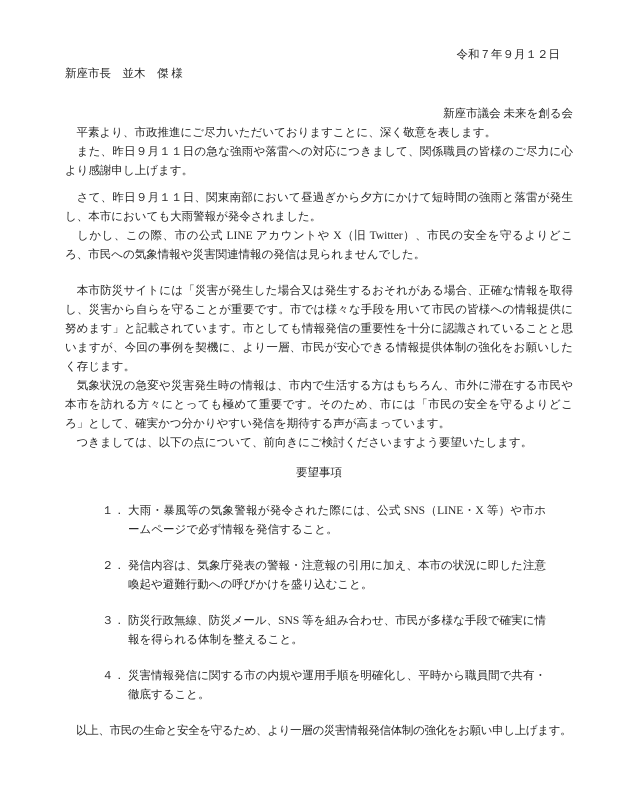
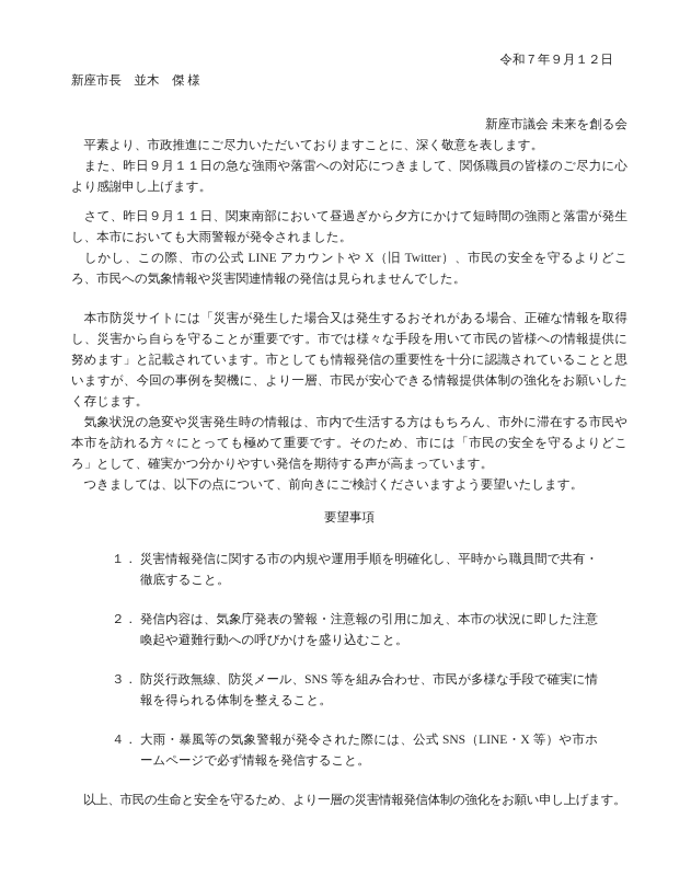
  令和７年９月１２日
  新座市長 並木 傑 様
  新座市議会 未来を創る会
  平素より、市政推進にご尽力いただいておりますことに、深く敬意を表します。
  また、昨日９月１１日の急な強雨や落雷への対応につきまして、関係職員の皆様のご尽力に心より感謝申し上げます。
  さて、昨日９月１１日、関東南部において昼過ぎから夕方にかけて短時間の強雨と落雷が発生し、本市においても大雨警報が発令されました。
  しかし、この際、市の公式 LINE アカウントや X（旧 Twitter）、市民の安全を守るよりどころ、市民への気象情報や災害関連情報の発信は見られませんでした。
  本市防災サイトには「災害が発生した場合又は発生するおそれがある場合、正確な情報を取得し、災害から自らを守ることが重要です。市では様々な手段を用いて市民の皆様への情報提供に努めます」と記載されています。市としても情報発信の重要性を十分に認識されていることと思いますが、今回の事例を契機に、より一層、市民が安心できる情報提供体制の強化をお願いしたく存じます。
  気象状況の急変や災害発生時の情報は、市内で生活する方はもちろん、市外に滞在する市民や本市を訪れる方々にとっても極めて重要です。そのため、市には「市民の安全を守るよりどころ」として、確実かつ分かりやすい発信を期待する声が高まっています。
  つきましては、以下の点について、前向きにご検討くださいますよう要望いたします。
  要望事項
  １．
- 大雨・暴風等の気象警報が発令された際には、公式 SNS（LINE・X 等）や市ホームページで必ず情報を発信すること。
+ 災害情報発信に関する市の内規や運用手順を明確化し、平時から職員間で共有・徹底すること。
  ２．
  発信内容は、気象庁発表の警報・注意報の引用に加え、本市の状況に即した注意喚起や避難行動への呼びかけを盛り込むこと。
  ３．
  防災行政無線、防災メール、SNS 等を組み合わせ、市民が多様な手段で確実に情報を得られる体制を整えること。
  ４．
- 災害情報発信に関する市の内規や運用手順を明確化し、平時から職員間で共有・徹底すること。
+ 大雨・暴風等の気象警報が発令された際には、公式 SNS（LINE・X 等）や市ホームページで必ず情報を発信すること。
  以上、市民の生命と安全を守るため、より一層の災害情報発信体制の強化をお願い申し上げます。
